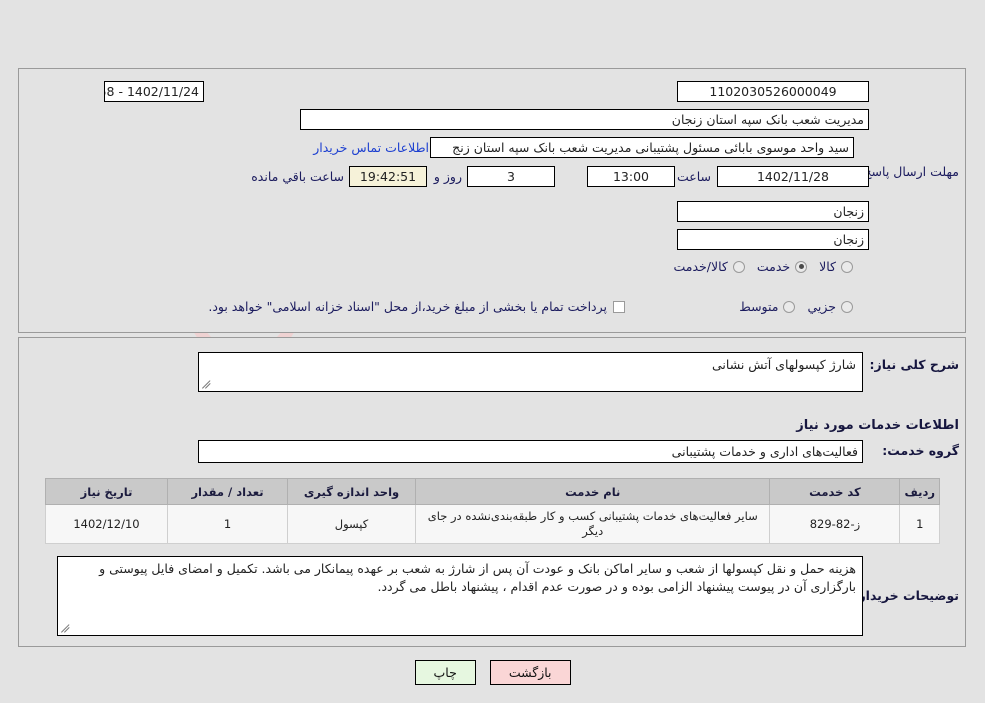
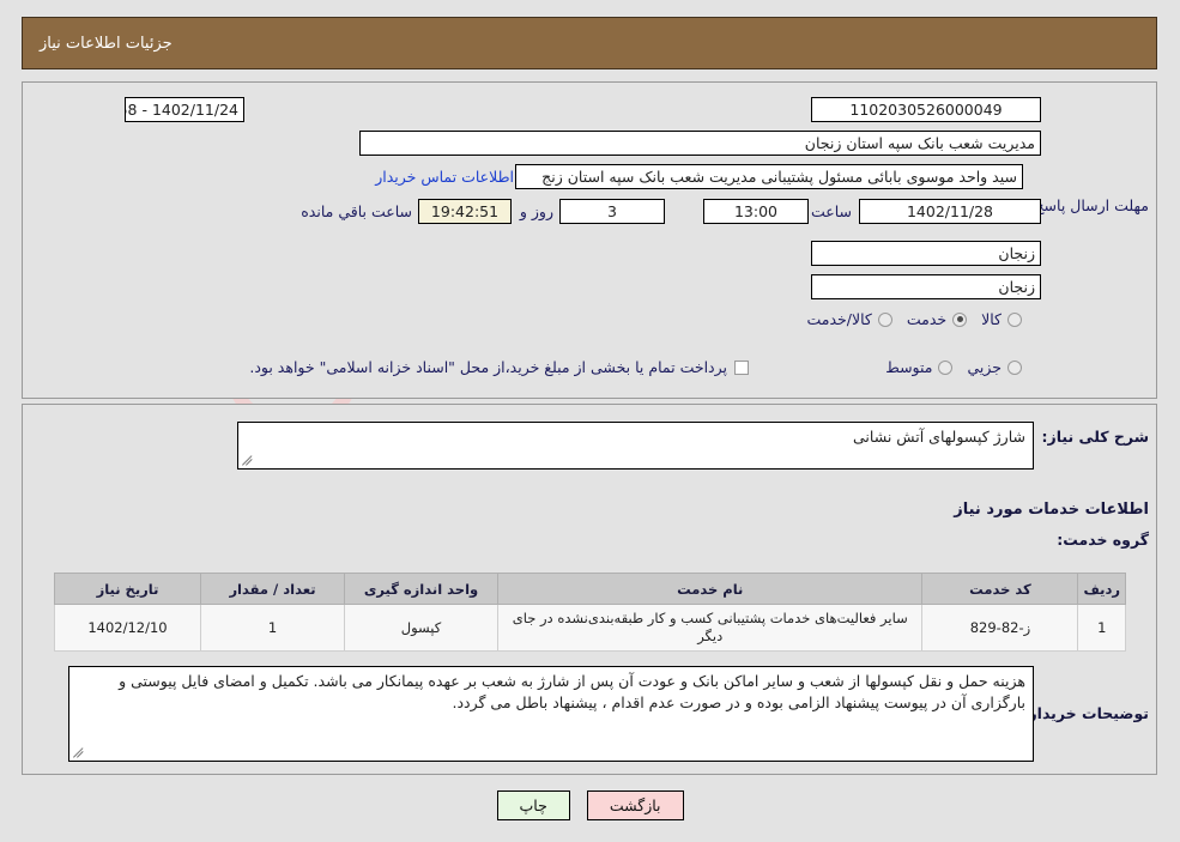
+ جزئیات اطلاعات نیاز
  1102030526000049
  1402/11/24 - 8
  مدیریت شعب بانک سپه استان زنجان
  سید واحد موسوی بابائی مسئول پشتیبانی مدیریت شعب بانک سپه استان زنج
  اطلاعات تماس خریدار
  1402/11/28
  ساعت
  13:00
  3
  روز و
  19:42:51
  ساعت باقي مانده
  زنجان
  زنجان
  کالا
  خدمت
  کالا/خدمت
  جزيي
  متوسط
  پرداخت تمام یا بخشی از مبلغ خرید،از محل "اسناد خزانه اسلامی" خواهد بود.
  شرح کلی نیاز:
  شارژ کپسولهای آتش نشانی
  اطلاعات خدمات مورد نیاز
  گروه خدمت:
- فعالیت‌های اداری و خدمات پشتیبانی
  ردیف	کد خدمت	نام خدمت	واحد اندازه گیری	تعداد / مقدار	تاریخ نیاز
  1	ز-82-829	سایر فعالیت‌های خدمات پشتیبانی کسب و کار طبقه‌بندی‌نشده در جای دیگر	کپسول	1	1402/12/10
  توضیحات خریدا
  هزینه حمل و نقل کپسولها از شعب و سایر اماکن بانک و عودت آن پس از شارژ به شعب بر عهده پیمانکار می باشد. تکمیل و امضای فایل پیوستی و بارگزاری آن در پیوست پیشنهاد الزامی بوده و در صورت عدم اقدام ، پیشنهاد باطل می گردد.
  بازگشت
  چاپ
